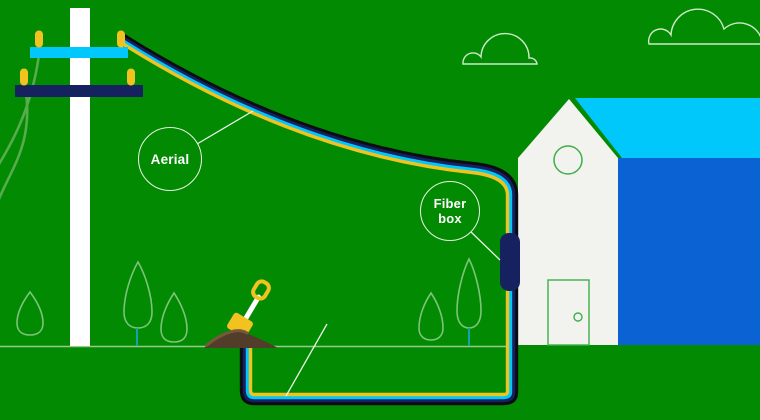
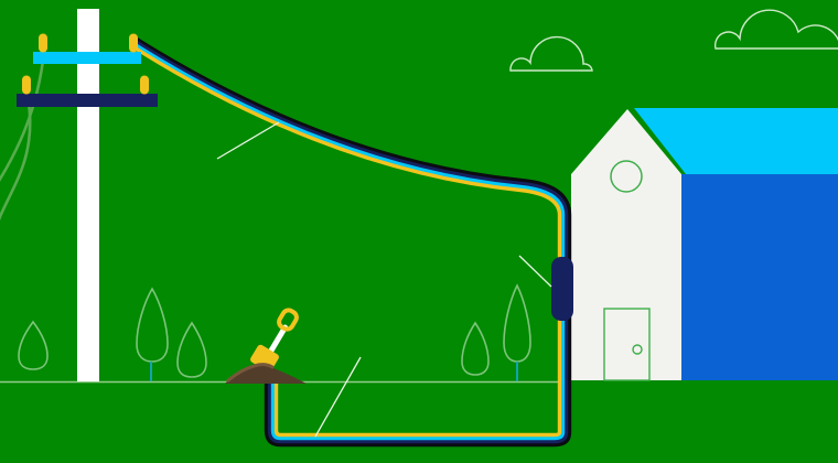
- Aerial
- Fiber
- box
